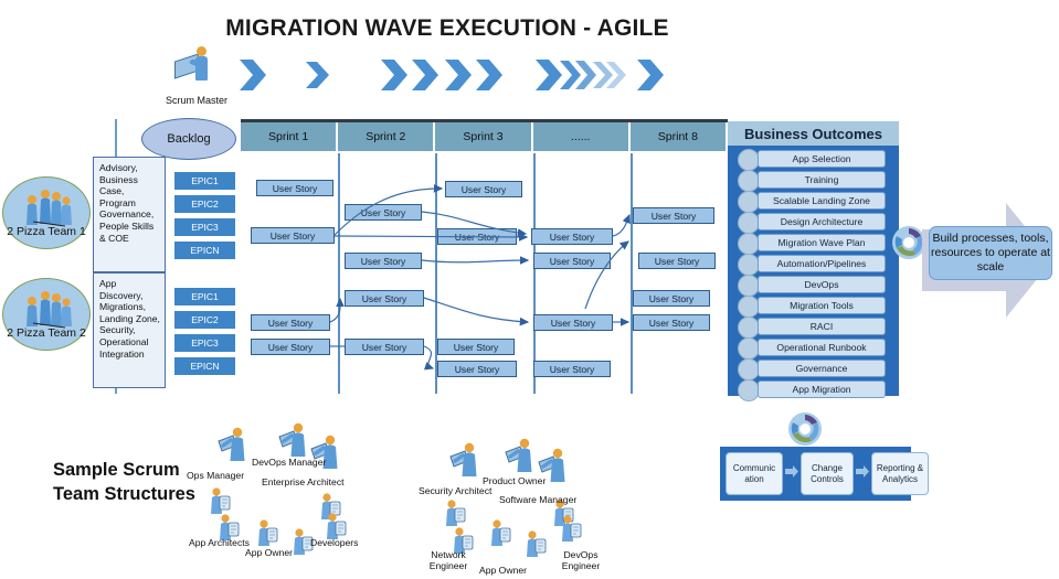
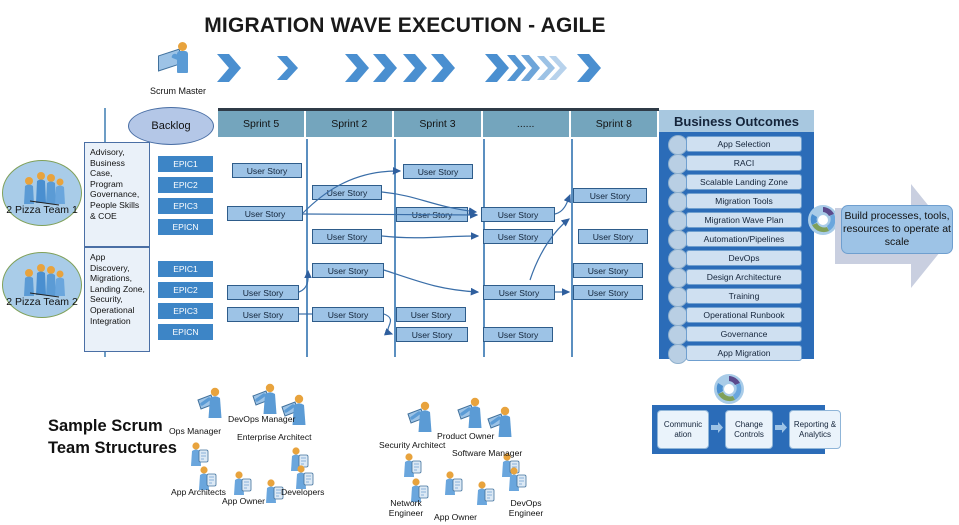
  MIGRATION WAVE EXECUTION - AGILE
  Scrum Master
- Sprint 1
+ Sprint 5
  Sprint 2
  Sprint 3
  ......
  Sprint 8
  Backlog
  2 Pizza Team 1
  2 Pizza Team 2
  Advisory, Business Case, Program Governance, People Skills & COE
  App Discovery, Migrations, Landing Zone, Security, Operational Integration
  EPIC1
  EPIC2
  EPIC3
  EPICN
  EPIC1
  EPIC2
  EPIC3
  EPICN
  User Story
  User Story
  User Story
  User Story
  User Story
  User Story
  User Story
  User Story
  User Story
  User Story
  User Story
  User Story
  User Story
  User Story
  User Story
  User Story
  User Story
  User Story
  User Story
  Business Outcomes
  App Selection
- Training
+ RACI
  Scalable Landing Zone
- Design Architecture
+ Migration Tools
  Migration Wave Plan
  Automation/Pipelines
  DevOps
- Migration Tools
+ Design Architecture
- RACI
+ Training
  Operational Runbook
  Governance
  App Migration
  Build processes, tools, resources to operate at scale
  Communic ation
  Change Controls
  Reporting & Analytics
  Sample Scrum Team Structures
  Ops Manager
  DevOps Manager
  Enterprise Architect
  App Architects
  App Owner
  Developers
  Security Architect
  Product Owner
  Software Manager
  Network Engineer
  App Owner
  DevOps Engineer
